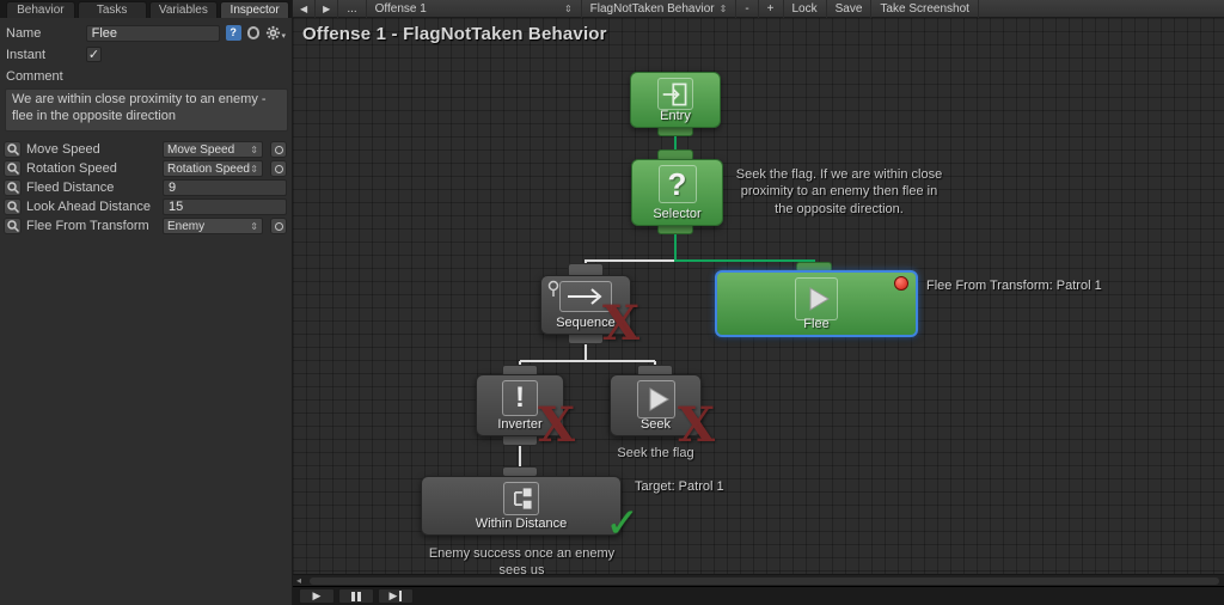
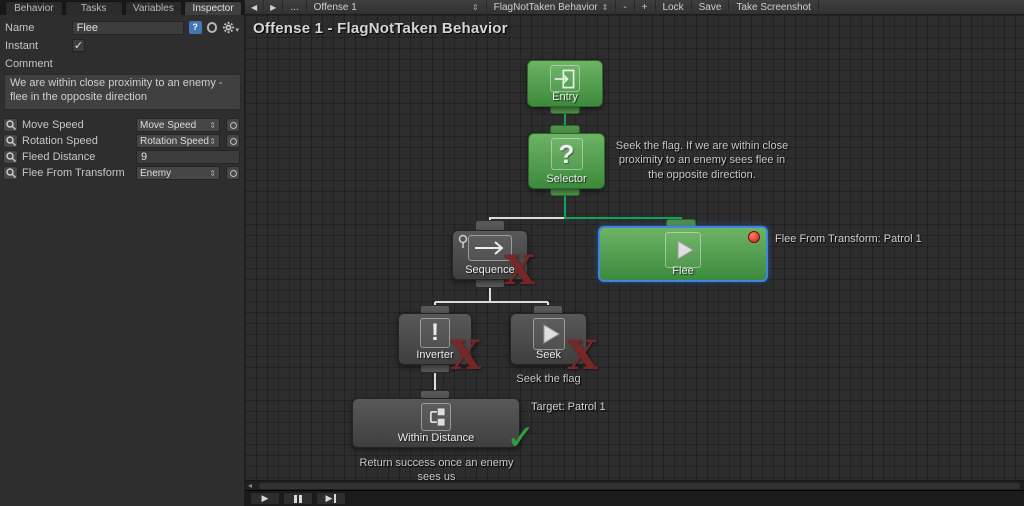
  Behavior
  Tasks
  Variables
  Inspector
  Name
  Flee
  ?
  Instant
  ✓
  Comment
  Move Speed
  Move Speed
  ⇕
  Rotation Speed
  Rotation Speed
  ⇕
  Fleed Distance
  9
- Look Ahead Distance
- 15
  Flee From Transform
  Enemy
  ⇕
  ◀
  ▶
  ...
  Offense 1
  ⇕
  FlagNotTaken Behavior
  ⇕
  -
  +
  Lock
  Save
  Take Screenshot
  Offense 1 - FlagNotTaken Behavior
  Entry
  ?
  Selector
- Seek the flag. If we are within close proximity to an enemy then flee in the opposite direction.
+ Seek the flag. If we are within close proximity to an enemy sees flee in the opposite direction.
  Sequence
  X
  Flee
  Flee From Transform: Patrol 1
  !
  Inverter
  X
  Seek
  X
  Seek the flag
  Within Distance
  ✓
  Target: Patrol 1
- Enemy success once an enemy sees us
+ Return success once an enemy sees us
  ◂
  ▶
  ▶
